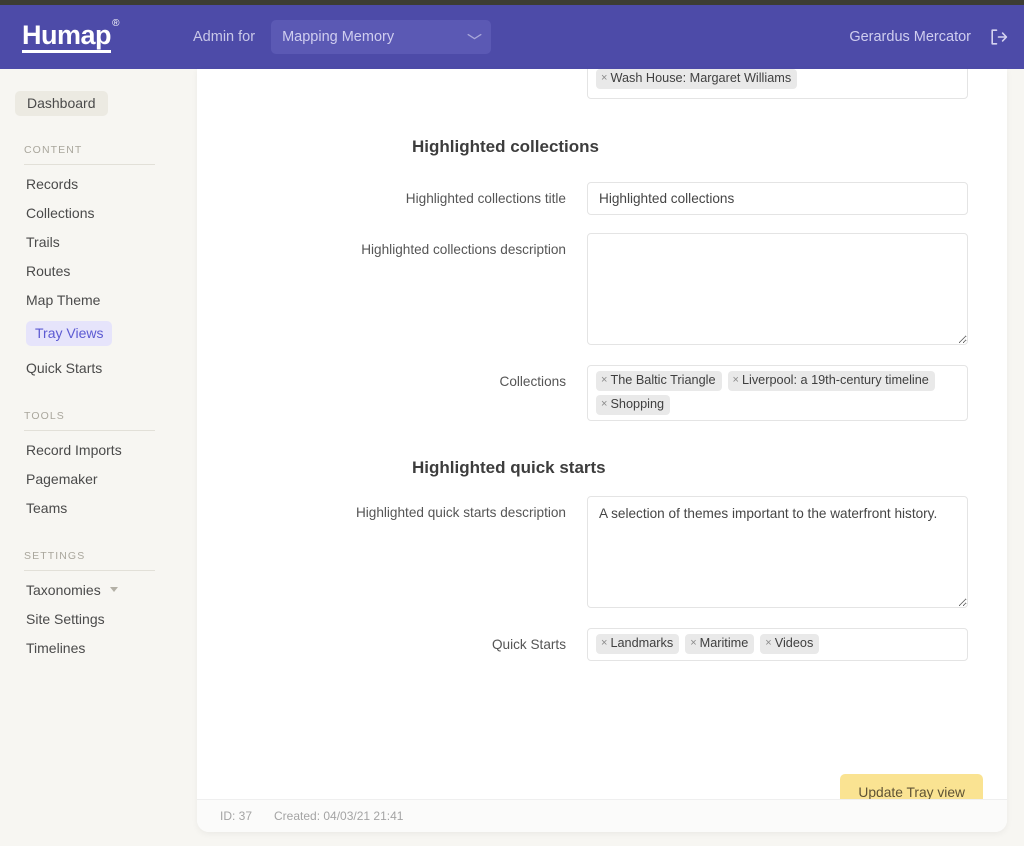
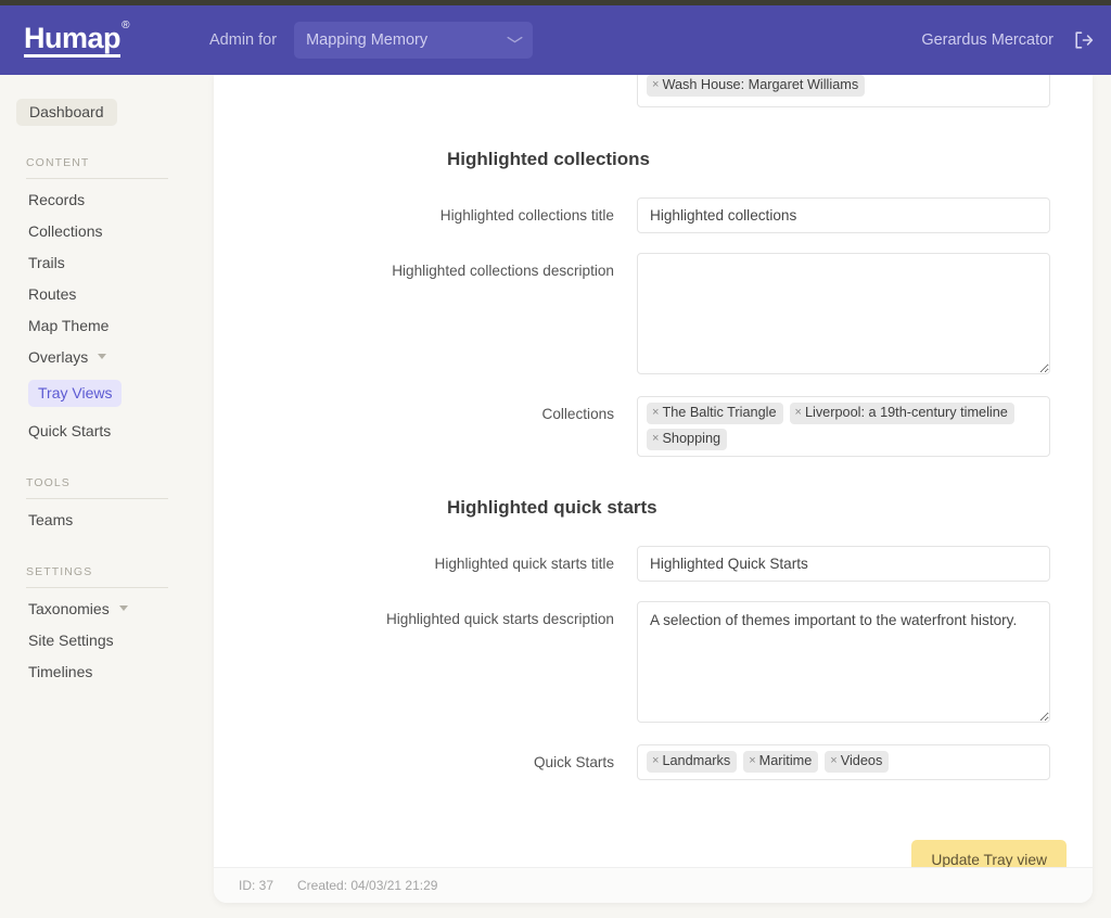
  Humap
  ®
  Admin for
  Mapping Memory
  Gerardus Mercator
  Dashboard
  CONTENT
  Records
  Collections
  Trails
  Routes
  Map Theme
+ Overlays
  Tray Views
  Quick Starts
  TOOLS
- Record Imports
- Pagemaker
  Teams
  SETTINGS
  Taxonomies
  Site Settings
  Timelines
  ×
  Wash House: Margaret Williams
  Highlighted collections
  Highlighted collections title
  Highlighted collections
  Highlighted collections description
  Collections
  ×
  The Baltic Triangle
  ×
  Liverpool: a 19th-century timeline
  ×
  Shopping
  Highlighted quick starts
+ Highlighted quick starts title
+ Highlighted Quick Starts
  Highlighted quick starts description
  A selection of themes important to the waterfront history.
  Quick Starts
  ×
  Landmarks
  ×
  Maritime
  ×
  Videos
  Update Tray view
  ID: 37
- Created: 04/03/21 21:41
+ Created: 04/03/21 21:29
